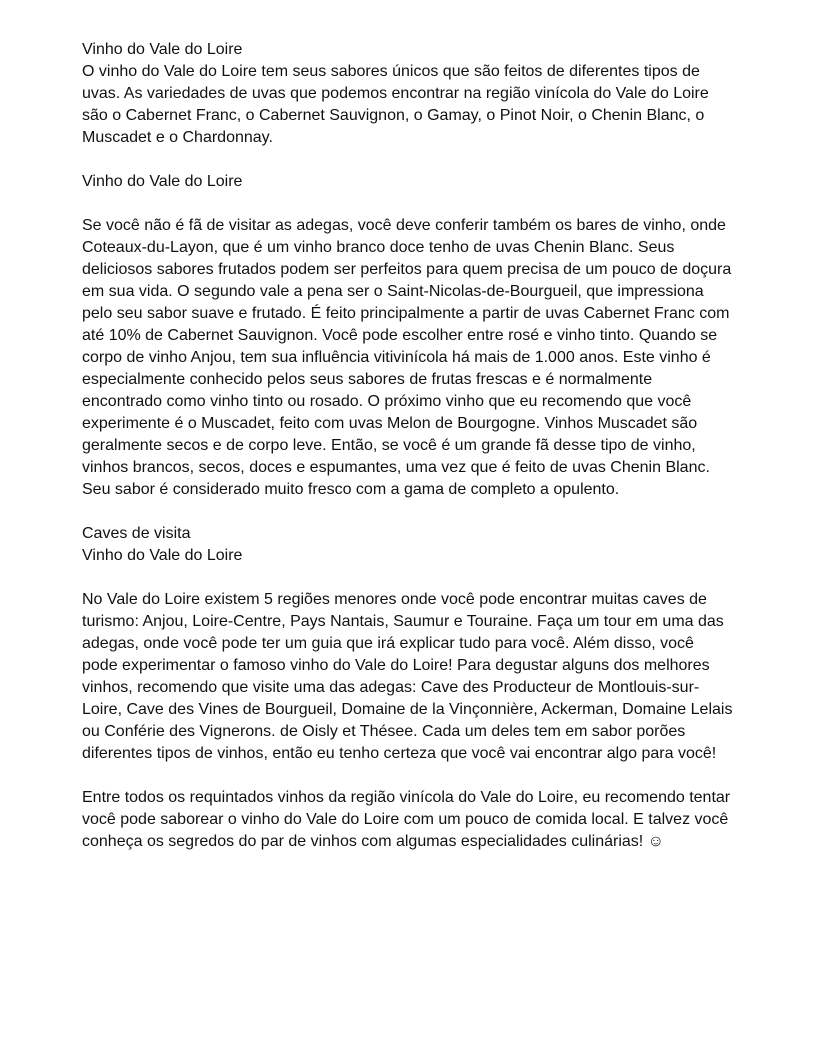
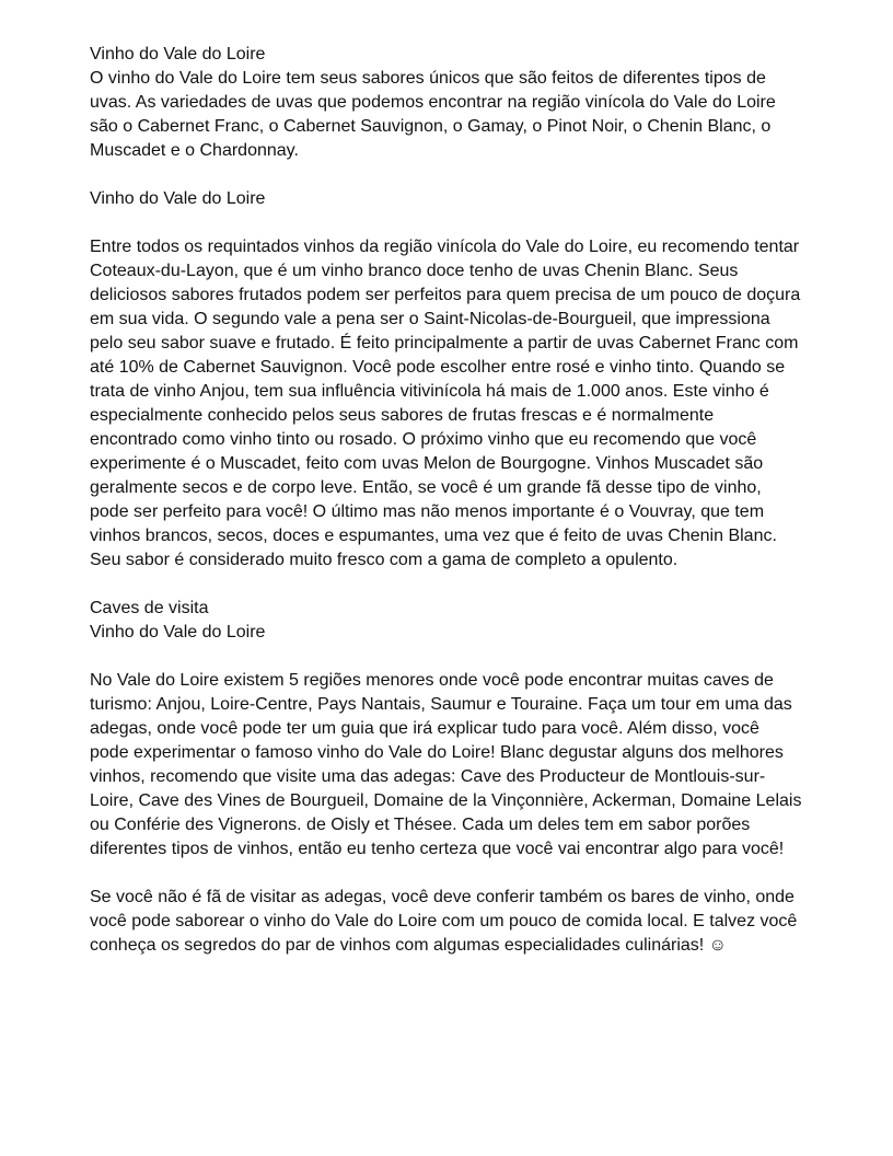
  Vinho do Vale do Loire
  O vinho do Vale do Loire tem seus sabores únicos que são feitos de diferentes tipos de
  uvas. As variedades de uvas que podemos encontrar na região vinícola do Vale do Loire
  são o Cabernet Franc, o Cabernet Sauvignon, o Gamay, o Pinot Noir, o Chenin Blanc, o
  Muscadet e o Chardonnay.
  Vinho do Vale do Loire
- Se você não é fã de visitar as adegas, você deve conferir também os bares de vinho, onde
+ Entre todos os requintados vinhos da região vinícola do Vale do Loire, eu recomendo tentar
  Coteaux-du-Layon, que é um vinho branco doce tenho de uvas Chenin Blanc. Seus
  deliciosos sabores frutados podem ser perfeitos para quem precisa de um pouco de doçura
  em sua vida. O segundo vale a pena ser o Saint-Nicolas-de-Bourgueil, que impressiona
  pelo seu sabor suave e frutado. É feito principalmente a partir de uvas Cabernet Franc com
  até 10% de Cabernet Sauvignon. Você pode escolher entre rosé e vinho tinto. Quando se
- corpo de vinho Anjou, tem sua influência vitivinícola há mais de 1.000 anos. Este vinho é
+ trata de vinho Anjou, tem sua influência vitivinícola há mais de 1.000 anos. Este vinho é
  especialmente conhecido pelos seus sabores de frutas frescas e é normalmente
  encontrado como vinho tinto ou rosado. O próximo vinho que eu recomendo que você
  experimente é o Muscadet, feito com uvas Melon de Bourgogne. Vinhos Muscadet são
  geralmente secos e de corpo leve. Então, se você é um grande fã desse tipo de vinho,
+ pode ser perfeito para você! O último mas não menos importante é o Vouvray, que tem
  vinhos brancos, secos, doces e espumantes, uma vez que é feito de uvas Chenin Blanc.
  Seu sabor é considerado muito fresco com a gama de completo a opulento.
  Caves de visita
  Vinho do Vale do Loire
  No Vale do Loire existem 5 regiões menores onde você pode encontrar muitas caves de
  turismo: Anjou, Loire-Centre, Pays Nantais, Saumur e Touraine. Faça um tour em uma das
  adegas, onde você pode ter um guia que irá explicar tudo para você. Além disso, você
- pode experimentar o famoso vinho do Vale do Loire! Para degustar alguns dos melhores
+ pode experimentar o famoso vinho do Vale do Loire! Blanc degustar alguns dos melhores
  vinhos, recomendo que visite uma das adegas: Cave des Producteur de Montlouis-sur-
  Loire, Cave des Vines de Bourgueil, Domaine de la Vinçonnière, Ackerman, Domaine Lelais
  ou Conférie des Vignerons. de Oisly et Thésee. Cada um deles tem em sabor porões
  diferentes tipos de vinhos, então eu tenho certeza que você vai encontrar algo para você!
- Entre todos os requintados vinhos da região vinícola do Vale do Loire, eu recomendo tentar
+ Se você não é fã de visitar as adegas, você deve conferir também os bares de vinho, onde
  você pode saborear o vinho do Vale do Loire com um pouco de comida local. E talvez você
  conheça os segredos do par de vinhos com algumas especialidades culinárias! ☺
